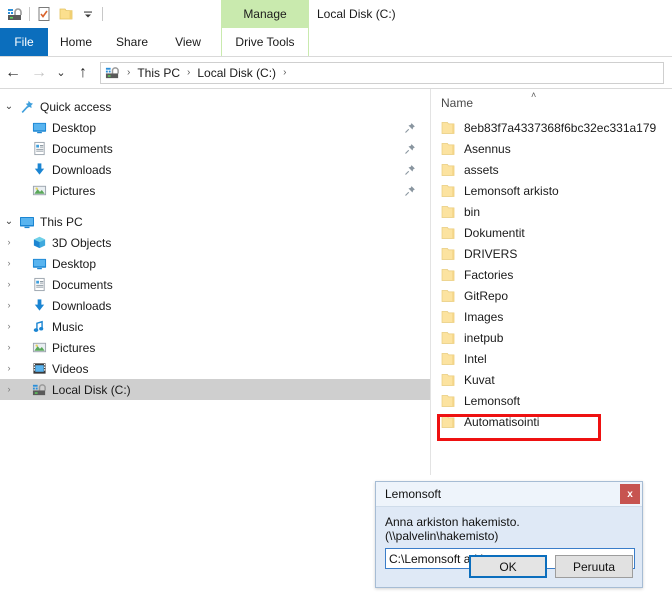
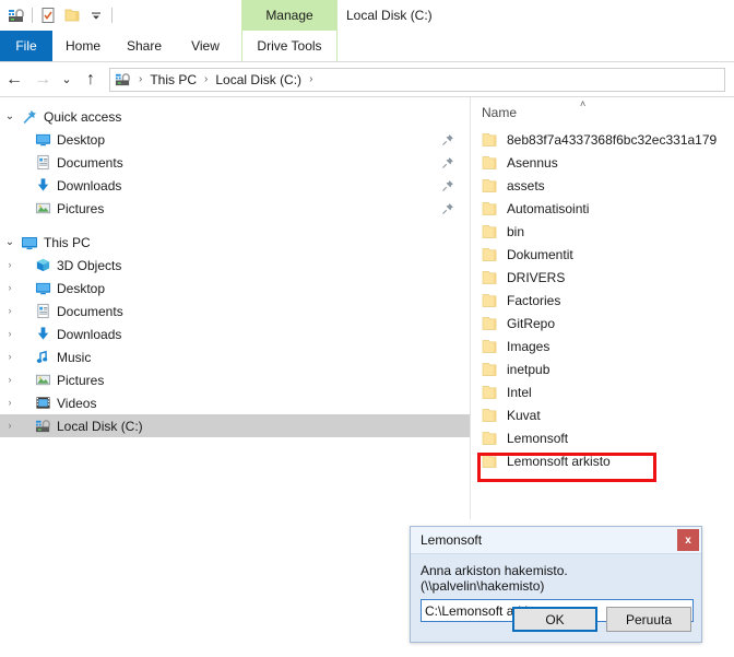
  Manage
  Local Disk (C:)
  File
  Home
  Share
  View
  Drive Tools
  ←
  →
  ⌄
  ↑
  ›
  This PC
  ›
  Local Disk (C:)
  ›
  ⌄
  Quick access
  Desktop
  Documents
  Downloads
  Pictures
  ⌄
  This PC
  ›
  3D Objects
  ›
  Desktop
  ›
  Documents
  ›
  Downloads
  ›
  Music
  ›
  Pictures
  ›
  Videos
  ›
  Local Disk (C:)
  ˄
  Name
  8eb83f7a4337368f6bc32ec331a179
  Asennus
  assets
- Lemonsoft arkisto
+ Automatisointi
  bin
  Dokumentit
  DRIVERS
  Factories
  GitRepo
  Images
  inetpub
  Intel
  Kuvat
  Lemonsoft
- Automatisointi
+ Lemonsoft arkisto
  Lemonsoft
  x
  Anna arkiston hakemisto. (\\palvelin\hakemisto)
  OK
  Peruuta
